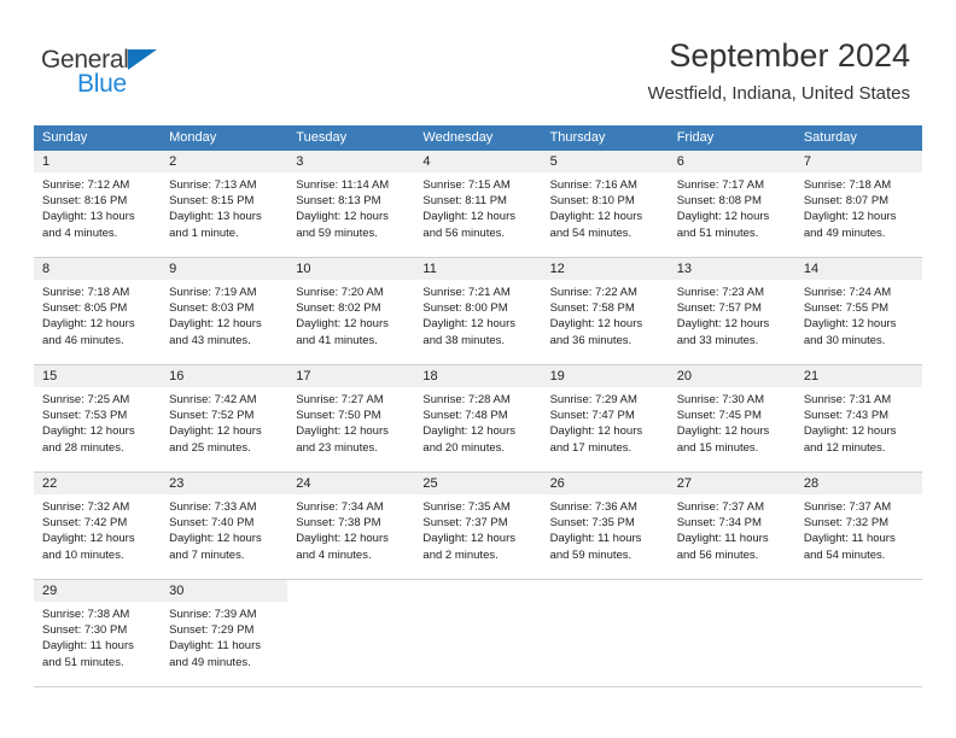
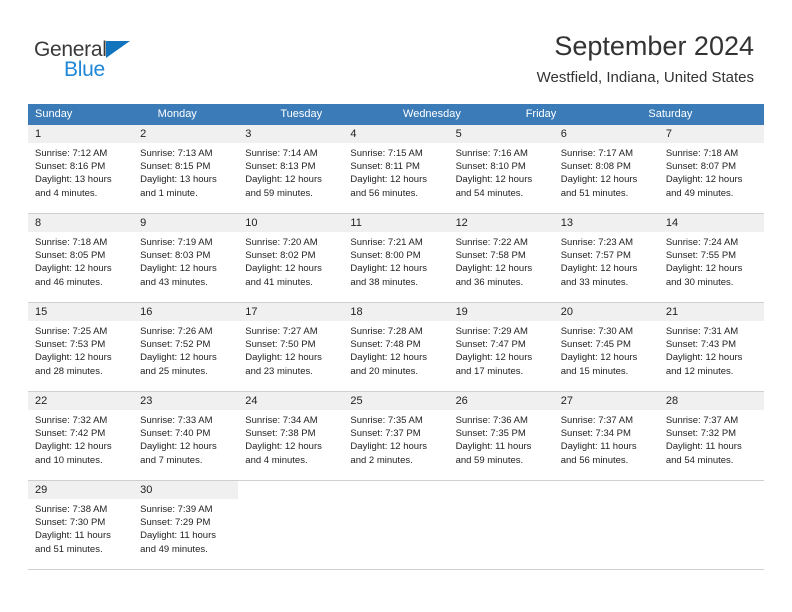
  General
  Blue
  September 2024
  Westfield, Indiana, United States
  Sunday
  Monday
  Tuesday
  Wednesday
- Thursday
  Friday
  Saturday
  1
  Sunrise: 7:12 AM
  Sunset: 8:16 PM
  Daylight: 13 hours
  and 4 minutes.
  2
  Sunrise: 7:13 AM
  Sunset: 8:15 PM
  Daylight: 13 hours
  and 1 minute.
  3
- Sunrise: 11:14 AM
+ Sunrise: 7:14 AM
  Sunset: 8:13 PM
  Daylight: 12 hours
  and 59 minutes.
  4
  Sunrise: 7:15 AM
  Sunset: 8:11 PM
  Daylight: 12 hours
  and 56 minutes.
  5
  Sunrise: 7:16 AM
  Sunset: 8:10 PM
  Daylight: 12 hours
  and 54 minutes.
  6
  Sunrise: 7:17 AM
  Sunset: 8:08 PM
  Daylight: 12 hours
  and 51 minutes.
  7
  Sunrise: 7:18 AM
  Sunset: 8:07 PM
  Daylight: 12 hours
  and 49 minutes.
  8
  Sunrise: 7:18 AM
  Sunset: 8:05 PM
  Daylight: 12 hours
  and 46 minutes.
  9
  Sunrise: 7:19 AM
  Sunset: 8:03 PM
  Daylight: 12 hours
  and 43 minutes.
  10
  Sunrise: 7:20 AM
  Sunset: 8:02 PM
  Daylight: 12 hours
  and 41 minutes.
  11
  Sunrise: 7:21 AM
  Sunset: 8:00 PM
  Daylight: 12 hours
  and 38 minutes.
  12
  Sunrise: 7:22 AM
  Sunset: 7:58 PM
  Daylight: 12 hours
  and 36 minutes.
  13
  Sunrise: 7:23 AM
  Sunset: 7:57 PM
  Daylight: 12 hours
  and 33 minutes.
  14
  Sunrise: 7:24 AM
  Sunset: 7:55 PM
  Daylight: 12 hours
  and 30 minutes.
  15
  Sunrise: 7:25 AM
  Sunset: 7:53 PM
  Daylight: 12 hours
  and 28 minutes.
  16
- Sunrise: 7:42 AM
+ Sunrise: 7:26 AM
  Sunset: 7:52 PM
  Daylight: 12 hours
  and 25 minutes.
  17
  Sunrise: 7:27 AM
  Sunset: 7:50 PM
  Daylight: 12 hours
  and 23 minutes.
  18
  Sunrise: 7:28 AM
  Sunset: 7:48 PM
  Daylight: 12 hours
  and 20 minutes.
  19
  Sunrise: 7:29 AM
  Sunset: 7:47 PM
  Daylight: 12 hours
  and 17 minutes.
  20
  Sunrise: 7:30 AM
  Sunset: 7:45 PM
  Daylight: 12 hours
  and 15 minutes.
  21
  Sunrise: 7:31 AM
  Sunset: 7:43 PM
  Daylight: 12 hours
  and 12 minutes.
  22
  Sunrise: 7:32 AM
  Sunset: 7:42 PM
  Daylight: 12 hours
  and 10 minutes.
  23
  Sunrise: 7:33 AM
  Sunset: 7:40 PM
  Daylight: 12 hours
  and 7 minutes.
  24
  Sunrise: 7:34 AM
  Sunset: 7:38 PM
  Daylight: 12 hours
  and 4 minutes.
  25
  Sunrise: 7:35 AM
  Sunset: 7:37 PM
  Daylight: 12 hours
  and 2 minutes.
  26
  Sunrise: 7:36 AM
  Sunset: 7:35 PM
  Daylight: 11 hours
  and 59 minutes.
  27
  Sunrise: 7:37 AM
  Sunset: 7:34 PM
  Daylight: 11 hours
  and 56 minutes.
  28
  Sunrise: 7:37 AM
  Sunset: 7:32 PM
  Daylight: 11 hours
  and 54 minutes.
  29
  Sunrise: 7:38 AM
  Sunset: 7:30 PM
  Daylight: 11 hours
  and 51 minutes.
  30
  Sunrise: 7:39 AM
  Sunset: 7:29 PM
  Daylight: 11 hours
  and 49 minutes.
